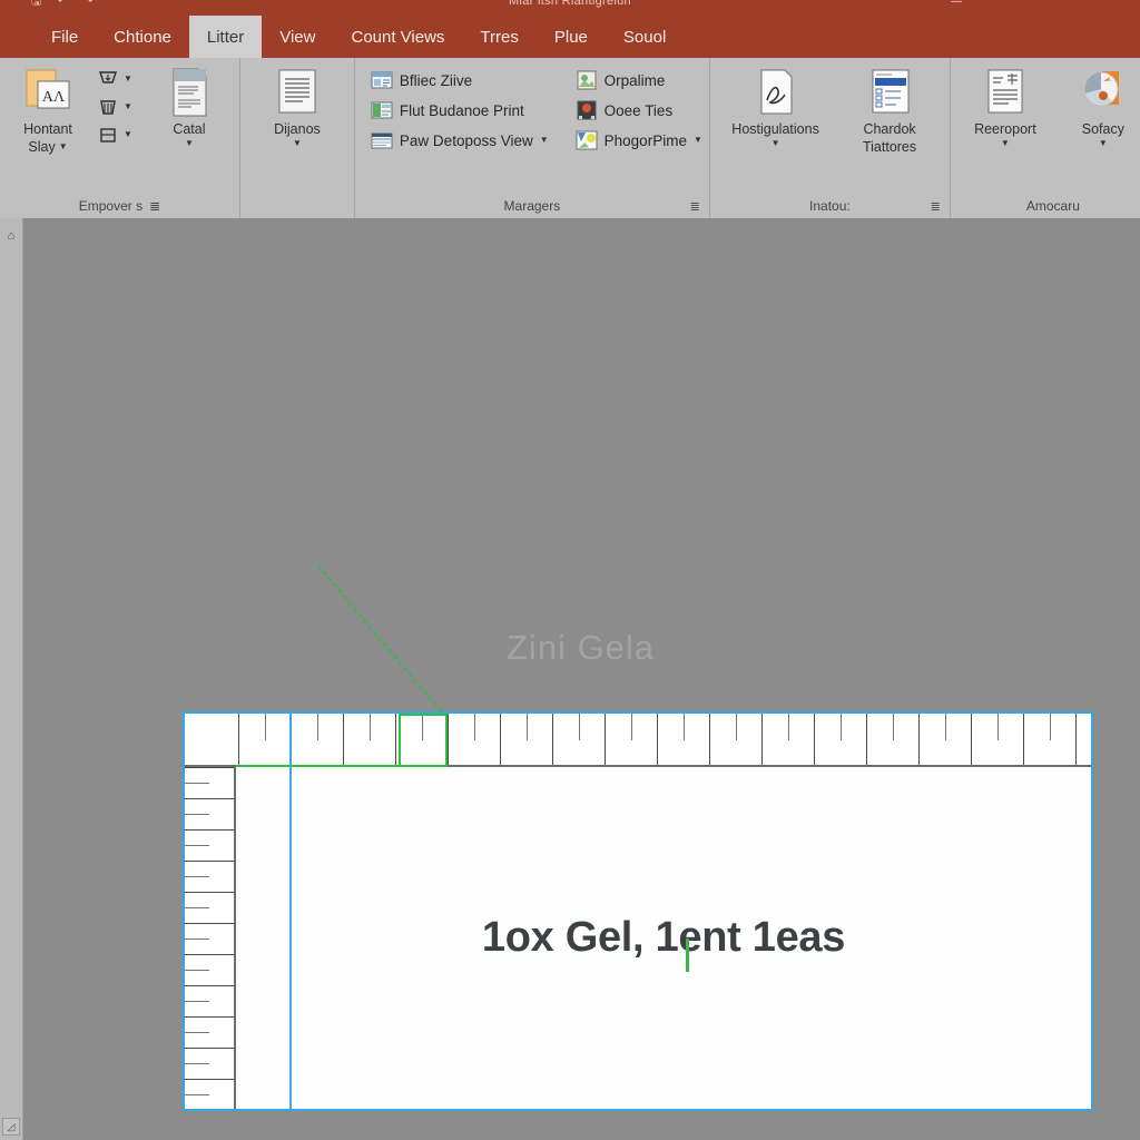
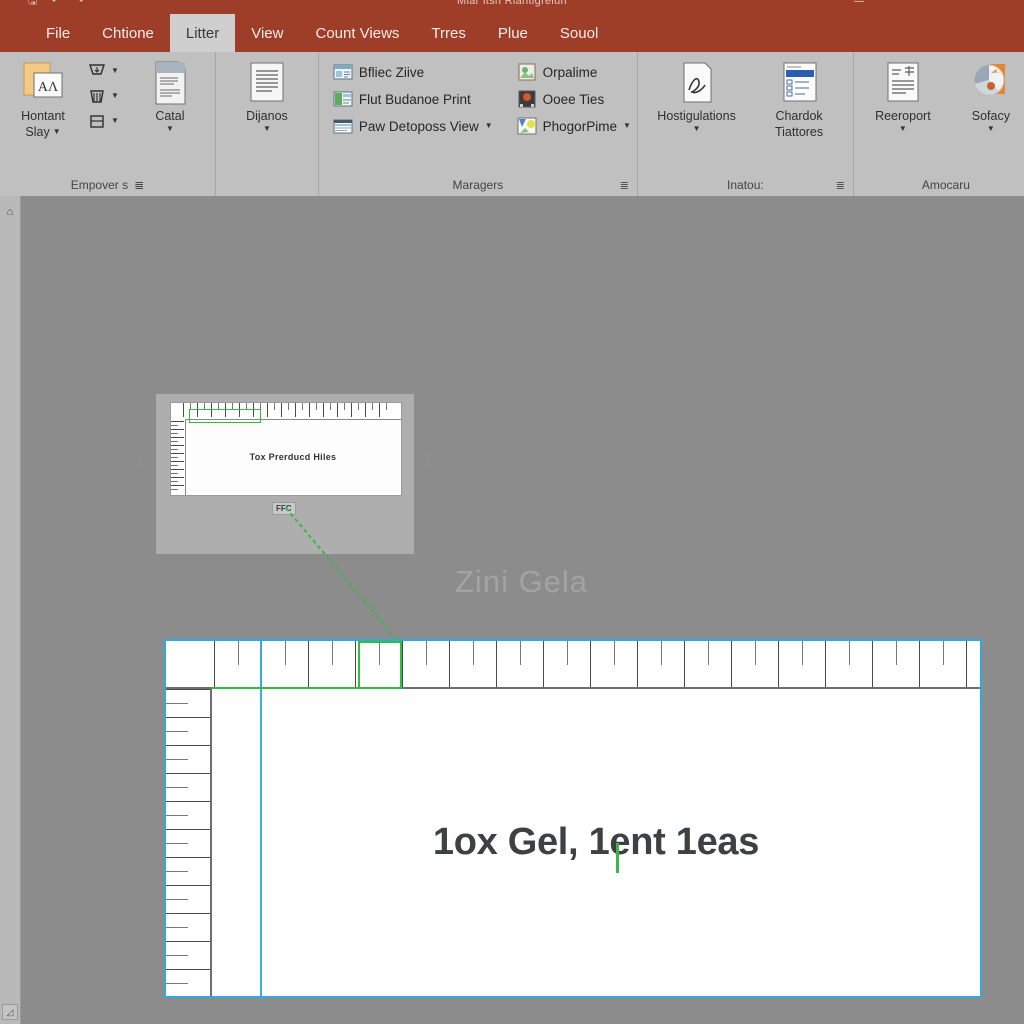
  🖫
  ↶
  ↷
  Miar itsn Rlantigrelun
  —
  File
  Chtione
  Litter
  View
  Count Views
  Trres
  Plue
  Souol
  AΛ
  Hontant
  Slay
  ▼
  ▼
  ▼
  ▼
  Catal
  ▼
  Empover s
  ≣
  Dijanos
  ▼
  Bfliec Ziive
  Flut Budanoe Print
  Paw Detoposs View
  ▼
  Orpalime
  Ooee Ties
  PhogorPime
  ▼
  Maragers
  ≣
  Hostigulations
  ▼
  Chardok
  Tiattores
  Inatou:
  ≣
  Reeroport
  ▼
  Sofacy
  ▼
  Amocaru
  ⌂
  ◿
+ Tox Prerducd Hiles
+ FFC
  1ox Gel, 1ent 1eas
